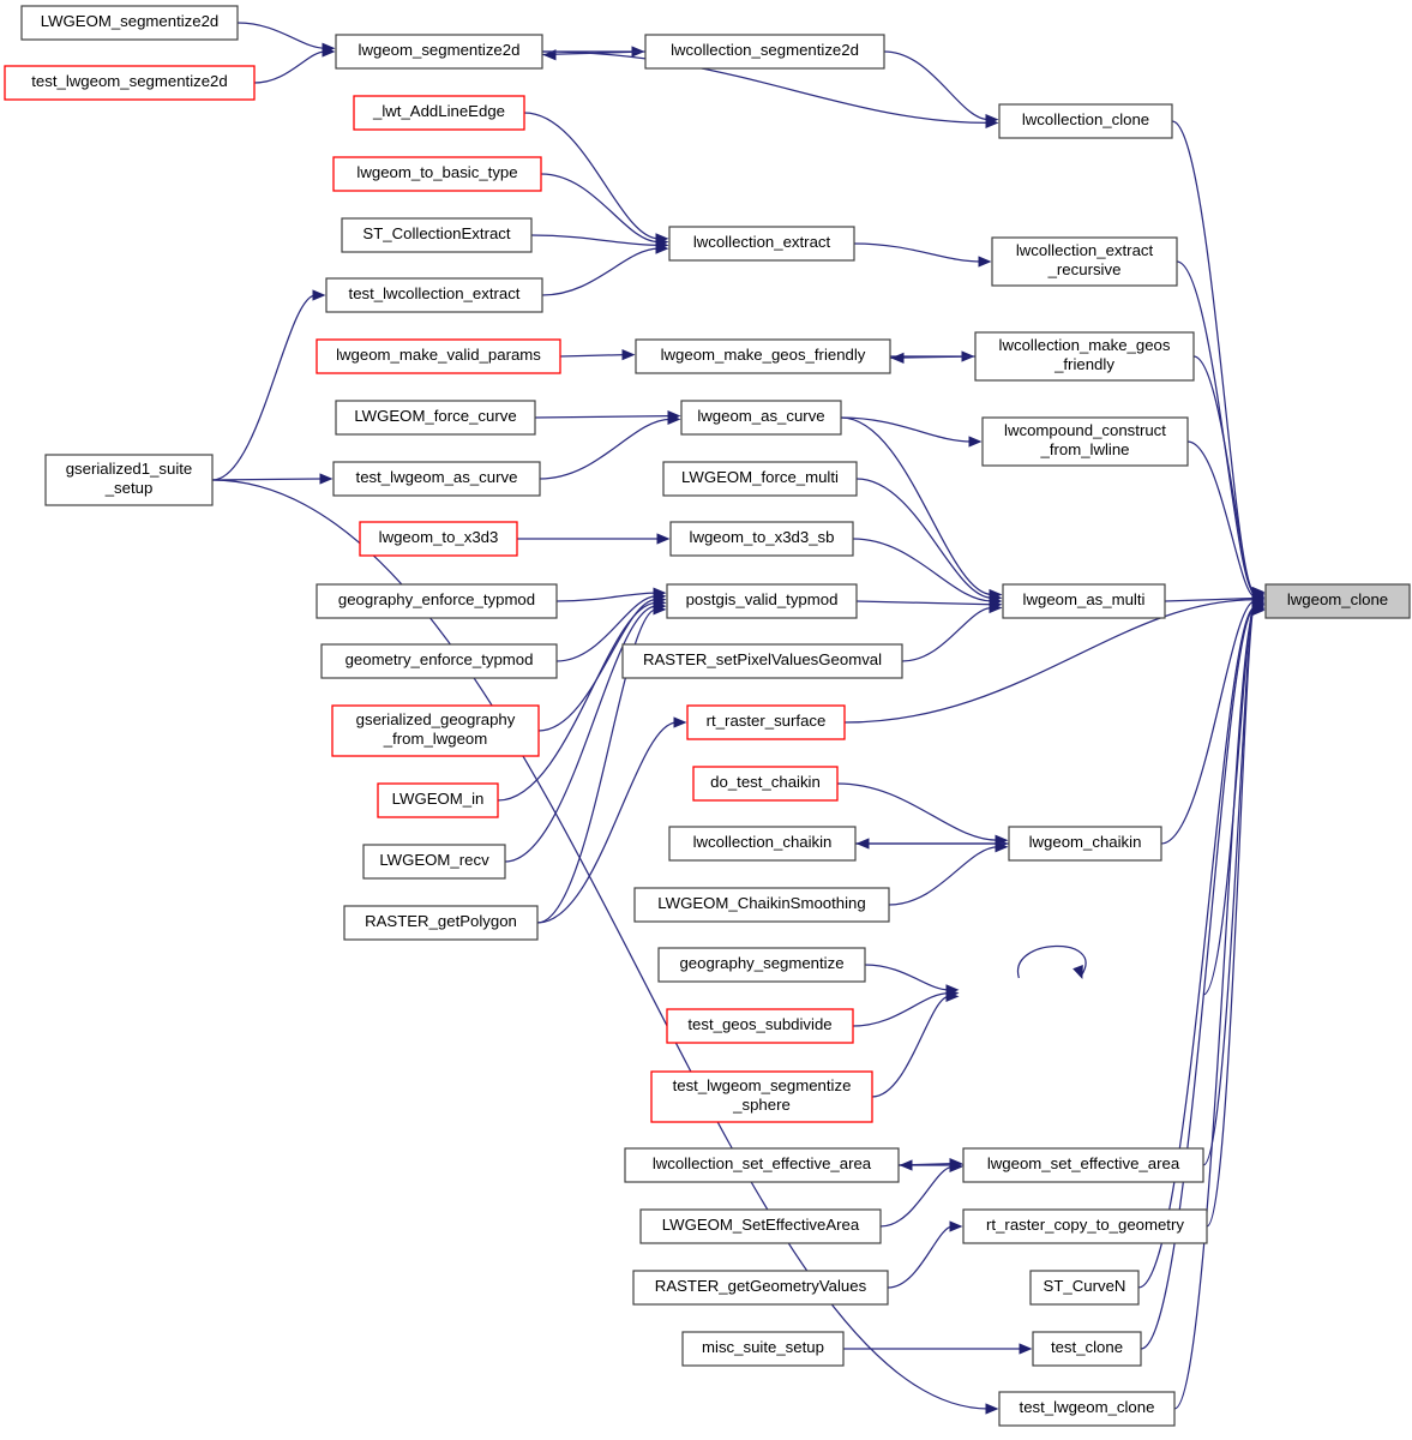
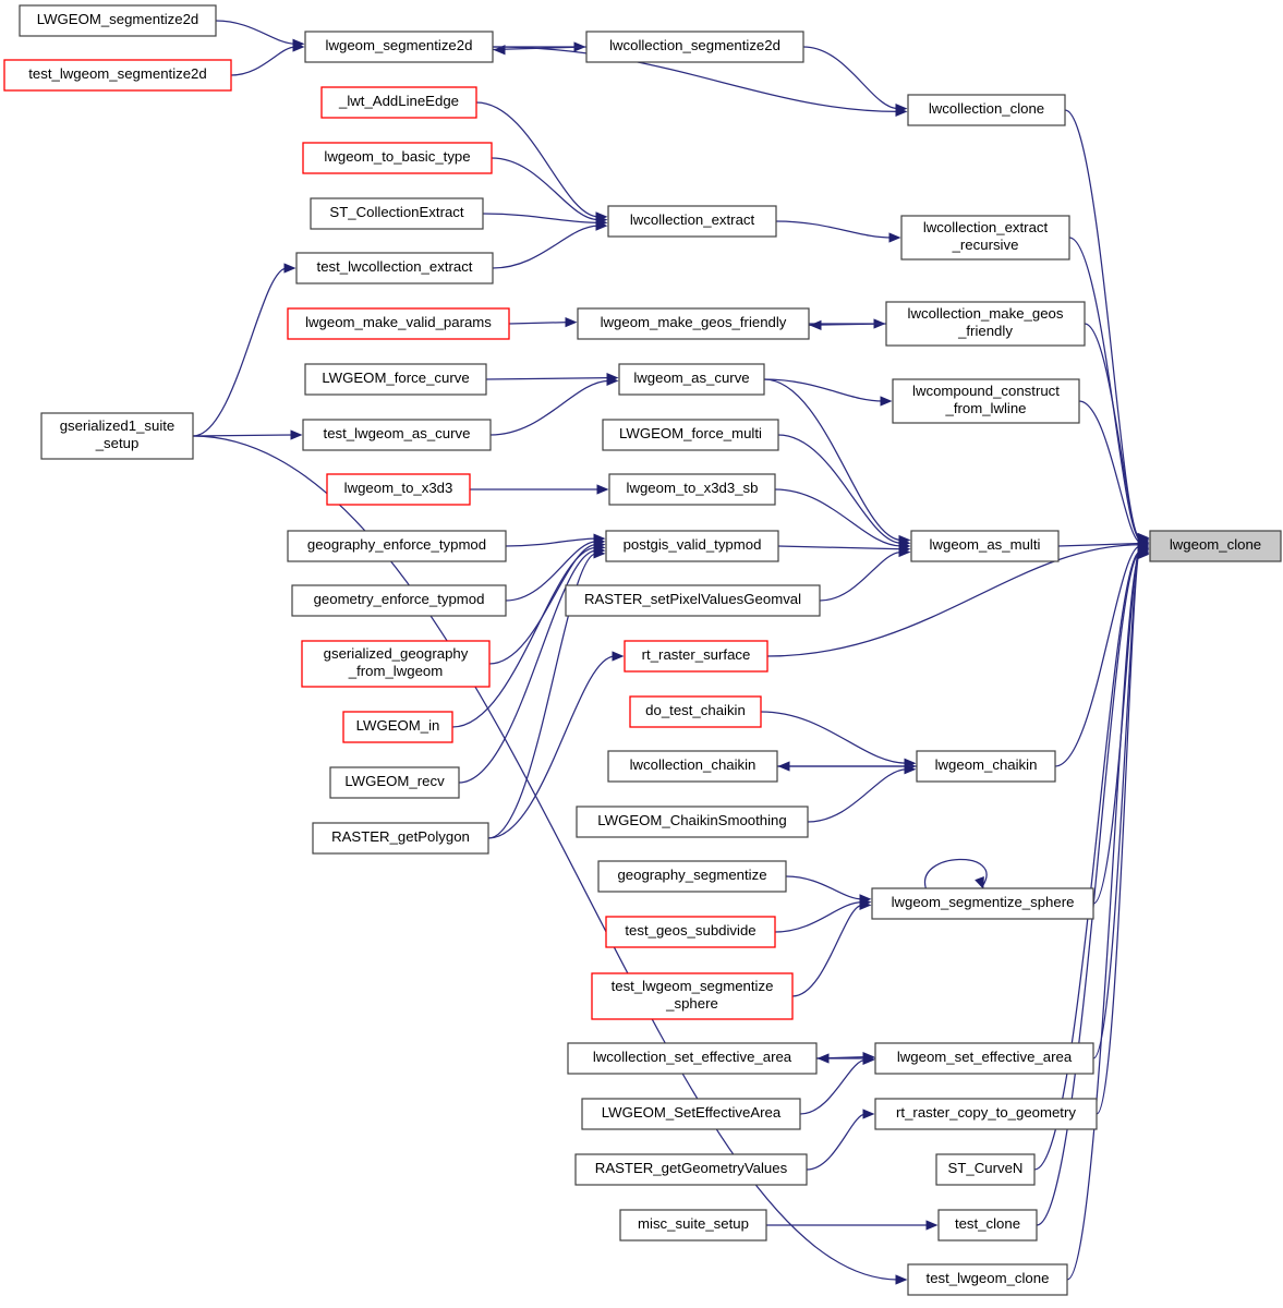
  LWGEOM_segmentize2d
  test_lwgeom_segmentize2d
  lwgeom_segmentize2d
  lwcollection_segmentize2d
  lwcollection_clone
  _lwt_AddLineEdge
  lwgeom_to_basic_type
  ST_CollectionExtract
  lwcollection_extract
  lwcollection_extract _recursive
  test_lwcollection_extract
  lwgeom_make_valid_params
  lwgeom_make_geos_friendly
  lwcollection_make_geos _friendly
  LWGEOM_force_curve
  lwgeom_as_curve
  lwcompound_construct _from_lwline
  test_lwgeom_as_curve
  LWGEOM_force_multi
  gserialized1_suite _setup
  lwgeom_to_x3d3
  lwgeom_to_x3d3_sb
  geography_enforce_typmod
  postgis_valid_typmod
  lwgeom_as_multi
  lwgeom_clone
  geometry_enforce_typmod
  RASTER_setPixelValuesGeomval
  gserialized_geography _from_lwgeom
  rt_raster_surface
  do_test_chaikin
  LWGEOM_in
  lwcollection_chaikin
  lwgeom_chaikin
  LWGEOM_recv
  LWGEOM_ChaikinSmoothing
  RASTER_getPolygon
  geography_segmentize
+ lwgeom_segmentize_sphere
  test_geos_subdivide
  test_lwgeom_segmentize _sphere
  lwcollection_set_effective_area
  lwgeom_set_effective_area
  LWGEOM_SetEffectiveArea
  rt_raster_copy_to_geometry
  RASTER_getGeometryValues
  ST_CurveN
  misc_suite_setup
  test_clone
  test_lwgeom_clone
